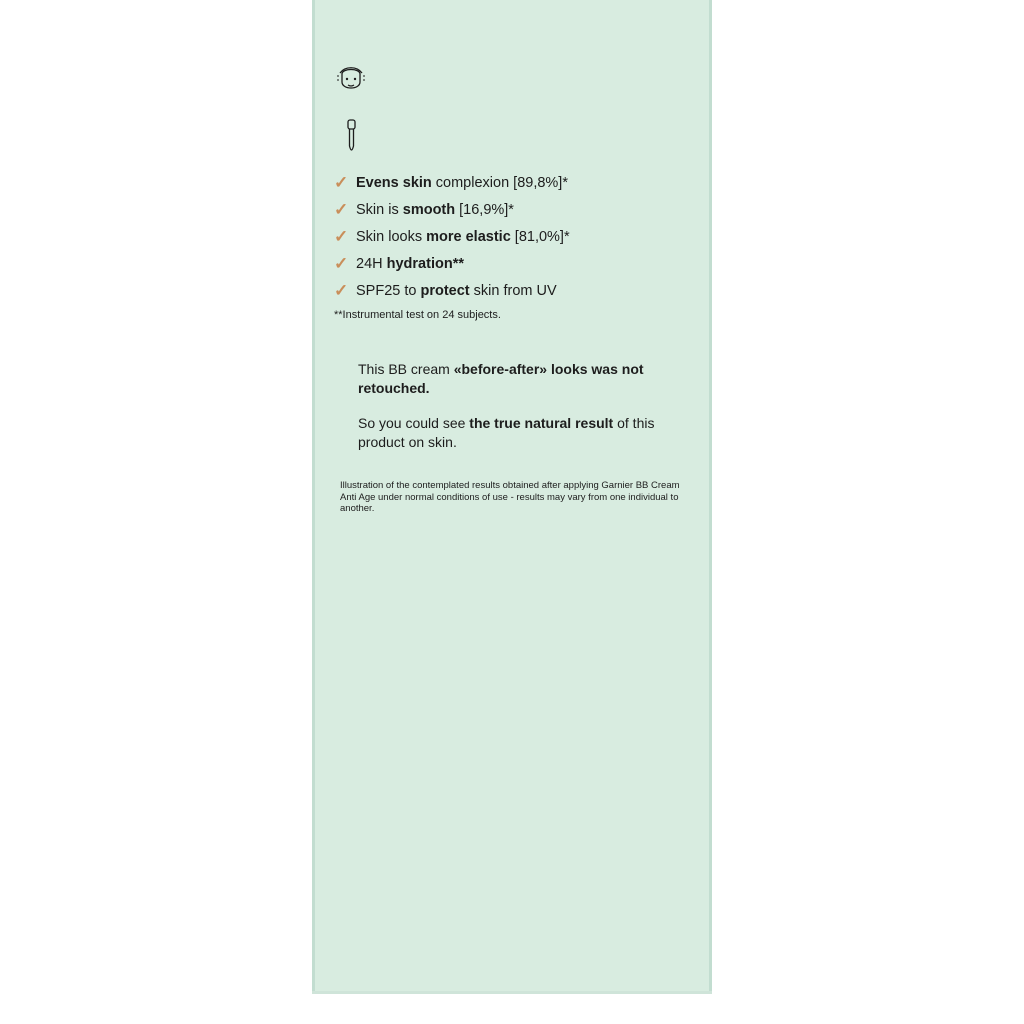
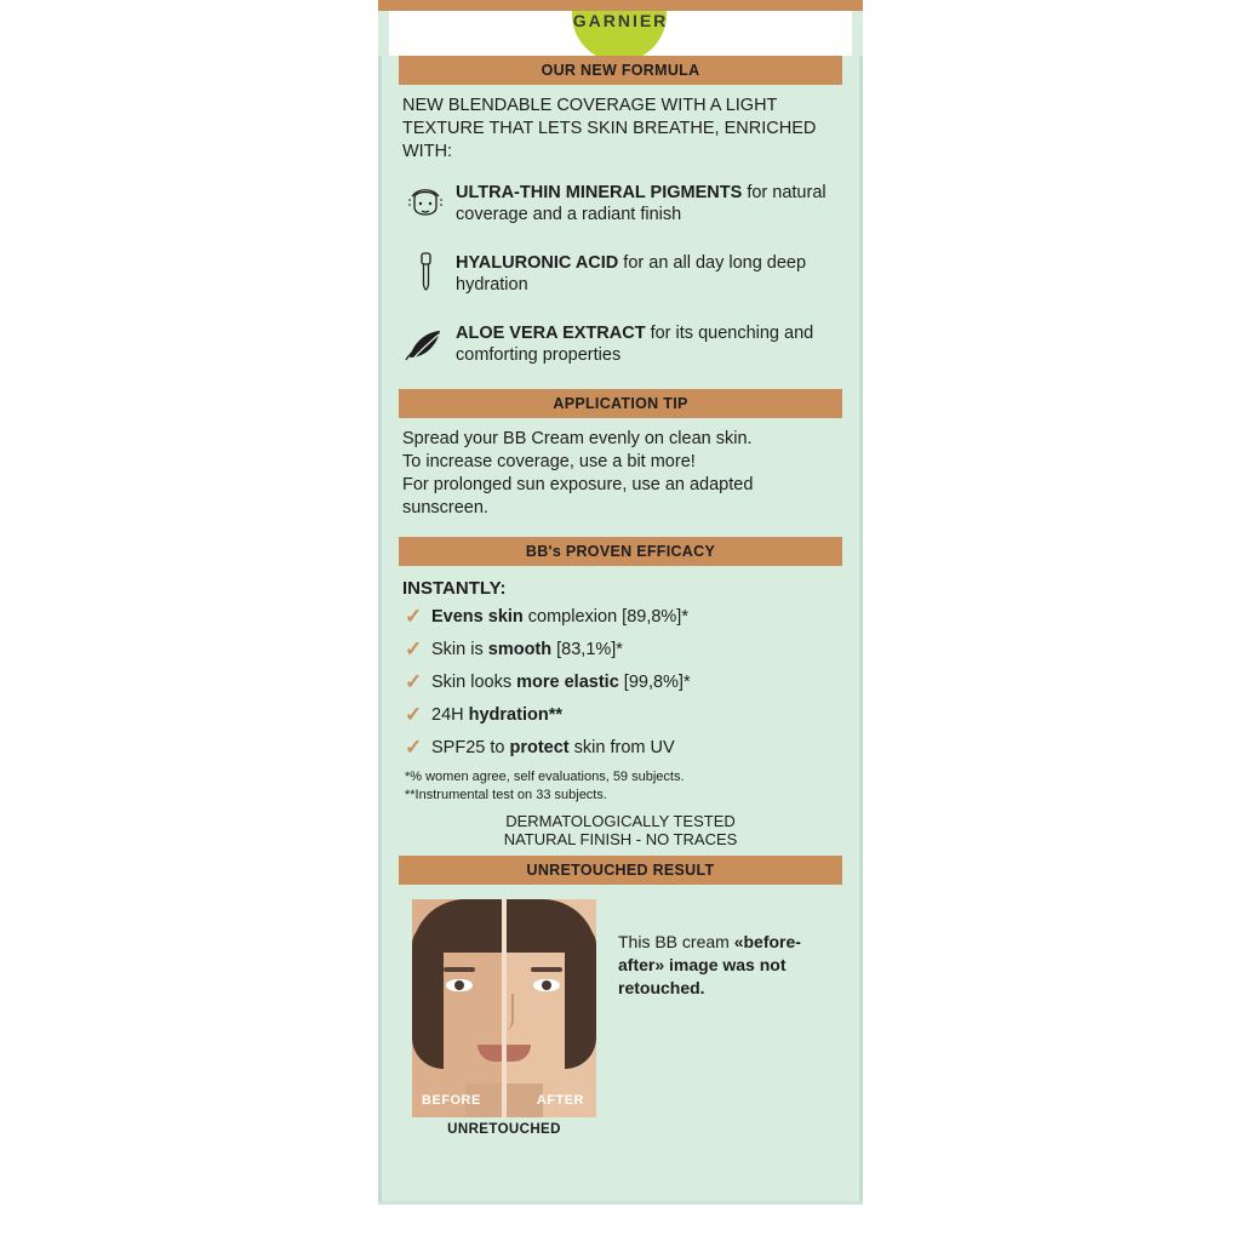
+ GARNIER
+ OUR NEW FORMULA
+ NEW BLENDABLE COVERAGE WITH A LIGHT TEXTURE THAT LETS SKIN BREATHE, ENRICHED WITH:
+ ULTRA-THIN MINERAL PIGMENTS for natural coverage and a radiant finish
+ HYALURONIC ACID for an all day long deep hydration
+ ALOE VERA EXTRACT for its quenching and comforting properties
+ APPLICATION TIP
+ Spread your BB Cream evenly on clean skin.
+ To increase coverage, use a bit more!
+ For prolonged sun exposure, use an adapted sunscreen.
+ BB's PROVEN EFFICACY
+ INSTANTLY:
  ✓
  Evens skin complexion [89,8%]*
  ✓
- Skin is smooth [16,9%]*
+ Skin is smooth [83,1%]*
  ✓
- Skin looks more elastic [81,0%]*
+ Skin looks more elastic [99,8%]*
  ✓
  24H hydration**
  ✓
  SPF25 to protect skin from UV
+ *% women agree, self evaluations, 59 subjects.
- **Instrumental test on 24 subjects.
+ **Instrumental test on 33 subjects.
+ DERMATOLOGICALLY TESTED
+ NATURAL FINISH - NO TRACES
+ UNRETOUCHED RESULT
+ BEFORE
+ AFTER
+ UNRETOUCHED
- This BB cream «before-after» looks was not retouched.
+ This BB cream «before-after» image was not retouched.
- So you could see the true natural result of this product on skin.
- Illustration of the contemplated results obtained after applying Garnier BB Cream Anti Age under normal conditions of use - results may vary from one individual to another.
